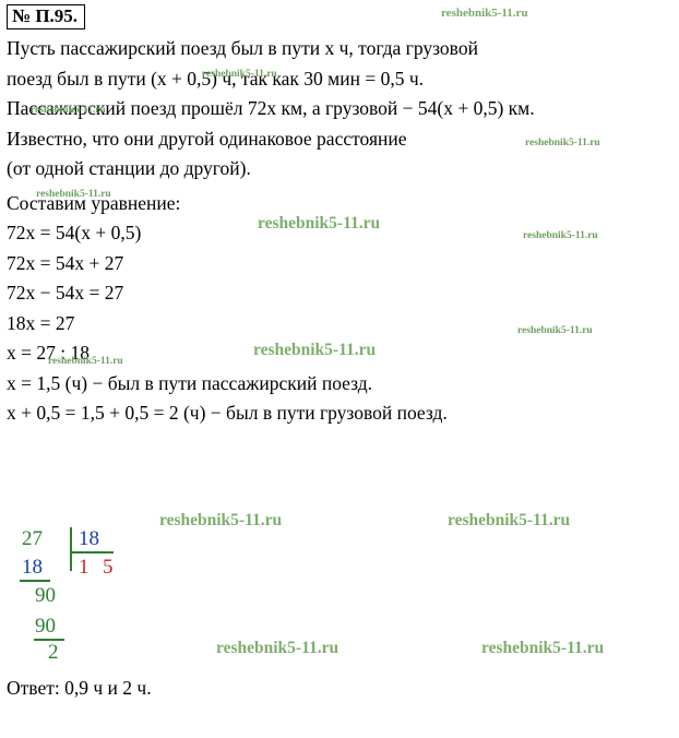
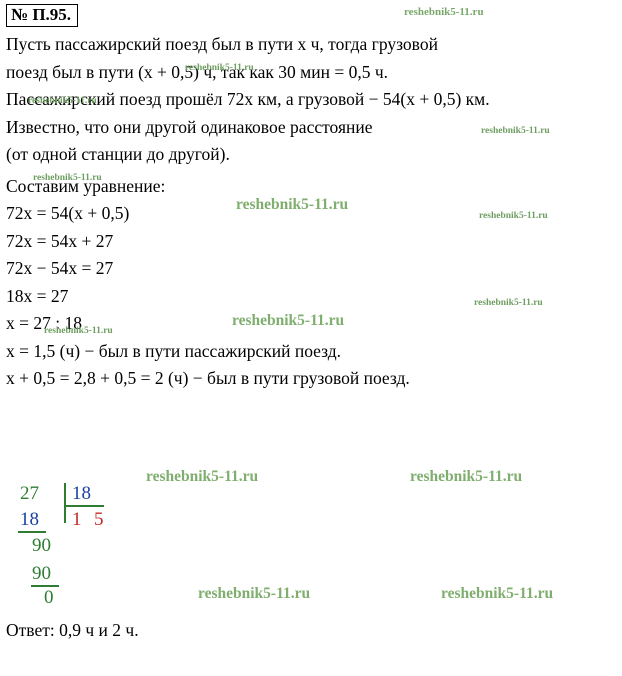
  № П.95.
  Пусть пассажирский поезд был в пути x ч, тогда грузовой
  поезд был в пути (x + 0,5) ч, так как 30 мин = 0,5 ч.
  Пассажирский поезд прошёл 72x км, а грузовой − 54(x + 0,5) км.
  Известно, что они другой одинаковое расстояние
  (от одной станции до другой).
  Составим уравнение:
  72x = 54(x + 0,5)
  72x = 54x + 27
  72x − 54x = 27
  18x = 27
  x = 27 : 18
  x = 1,5 (ч) − был в пути пассажирский поезд.
- x + 0,5 = 1,5 + 0,5 = 2 (ч) − был в пути грузовой поезд.
+ x + 0,5 = 2,8 + 0,5 = 2 (ч) − был в пути грузовой поезд.
  27
  18
  18
  1
  5
  90
  90
- 2
+ 0
  Ответ: 0,9 ч и 2 ч.
  reshebnik5-11.ru
  reshebnik5-11.ru
  reshebnik5-11.ru
  reshebnik5-11.ru
  reshebnik5-11.ru
  reshebnik5-11.ru
  reshebnik5-11.ru
  reshebnik5-11.ru
  reshebnik5-11.ru
  reshebnik5-11.ru
  reshebnik5-11.ru
  reshebnik5-11.ru
  reshebnik5-11.ru
  reshebnik5-11.ru
